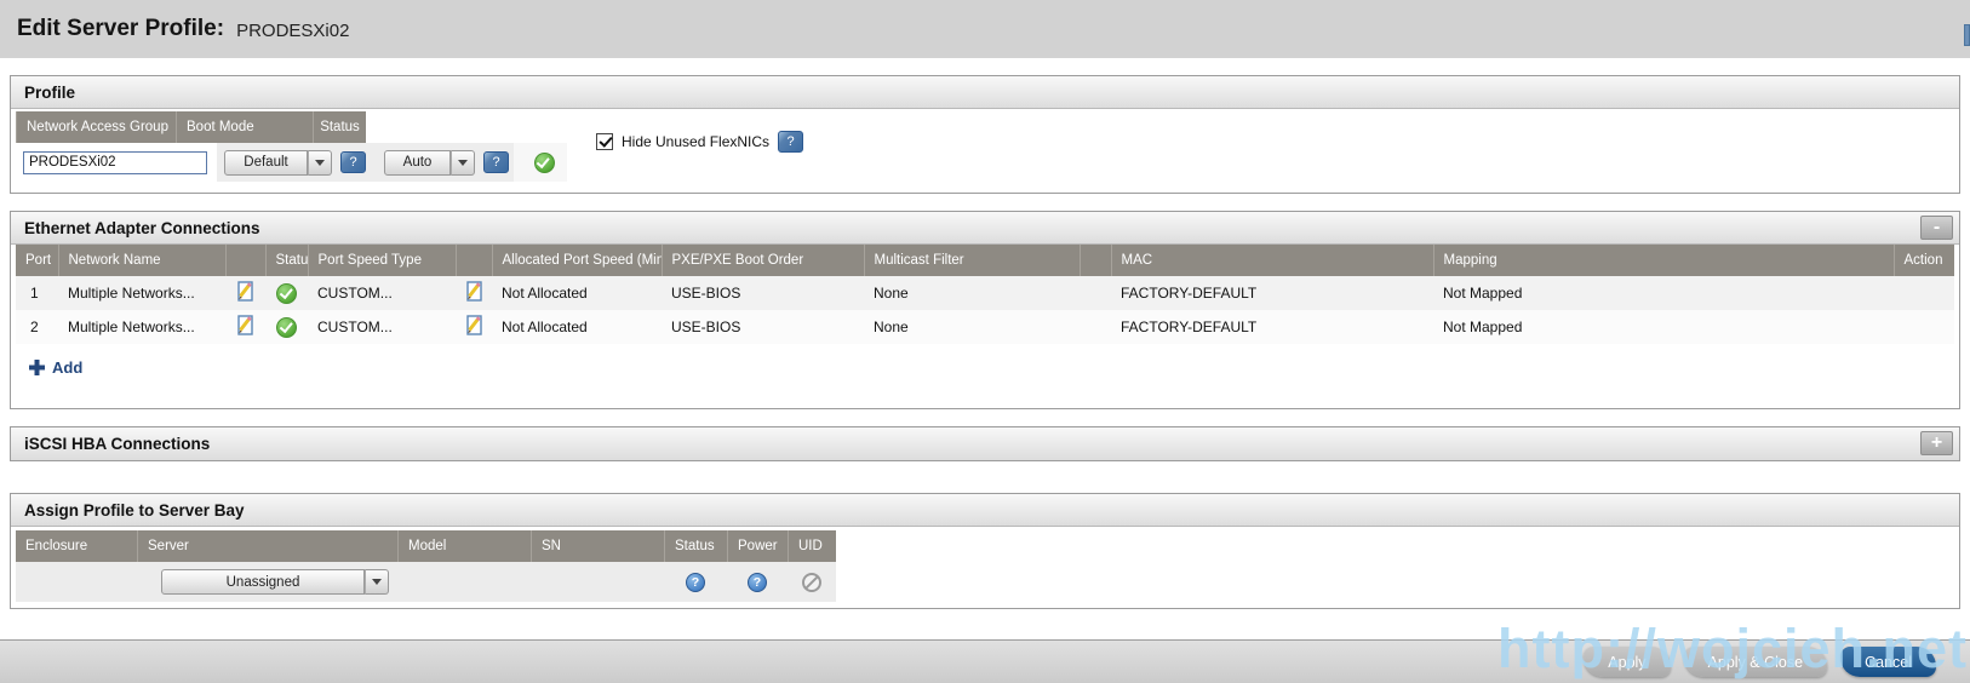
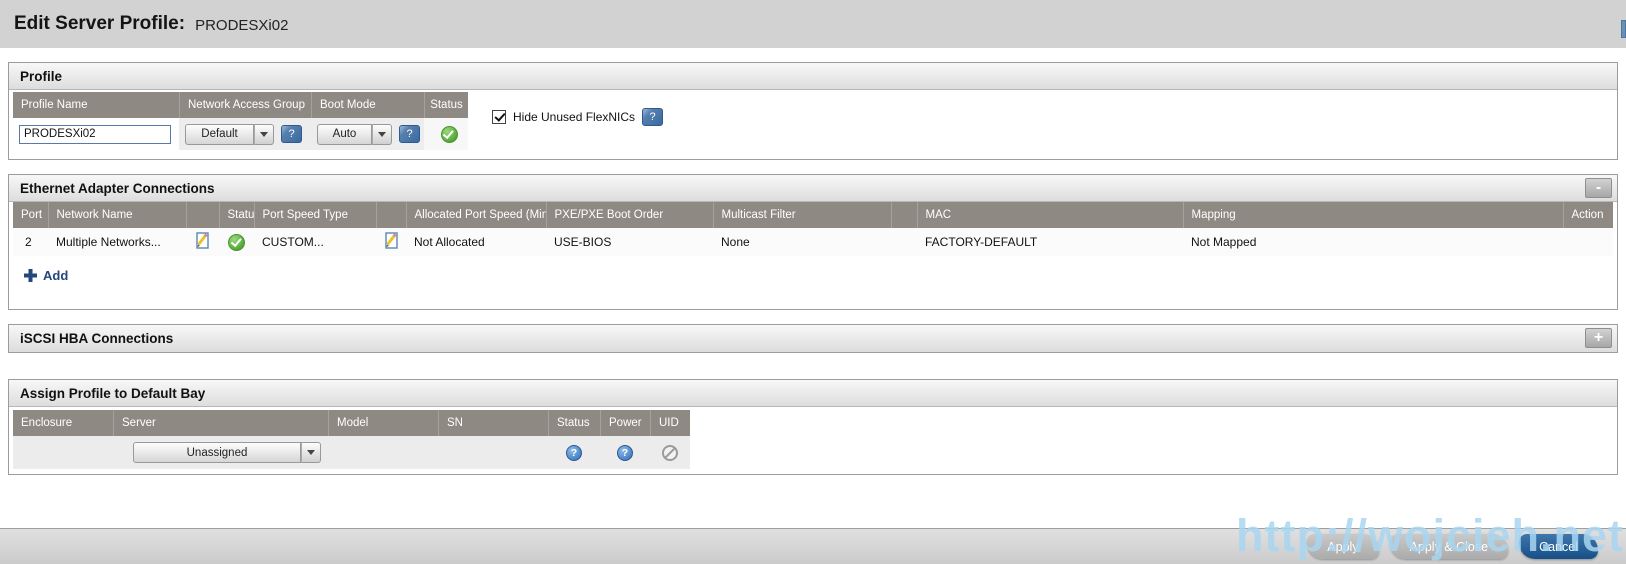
  Edit Server Profile:
  PRODESXi02
  Profile
+ Profile Name
  Network Access Group
  Boot Mode
  Status
  PRODESXi02
  Default
  ?
  Auto
  ?
  Hide Unused FlexNICs
  ?
  Ethernet Adapter Connections
  -
  Port	Network Name		Statu	Port Speed Type		Allocated Port Speed (Min	PXE/PXE Boot Order	Multicast Filter		MAC	Mapping	Action
- 1	Multiple Networks...			CUSTOM...		Not Allocated	USE-BIOS	None		FACTORY-DEFAULT	Not Mapped
  2	Multiple Networks...			CUSTOM...		Not Allocated	USE-BIOS	None		FACTORY-DEFAULT	Not Mapped
  Add
  iSCSI HBA Connections
  +
- Assign Profile to Server Bay
+ Assign Profile to Default Bay
  Enclosure
  Server
  Model
  SN
  Status
  Power
  UID
  Unassigned
  ?
  ?
  Apply
  Apply & Close
  Cancel
  http://wojcieh.net
